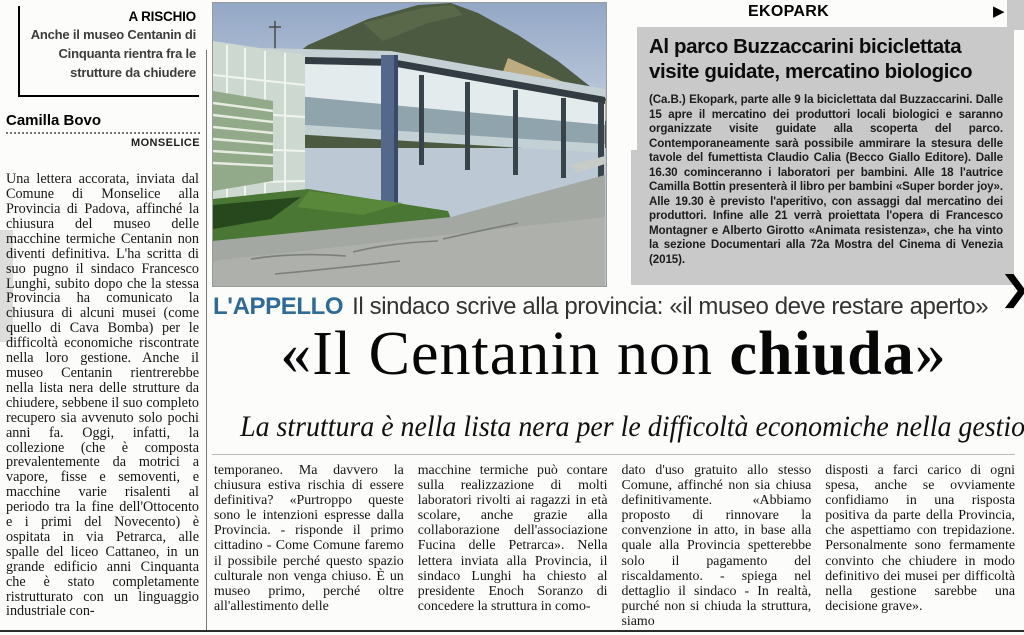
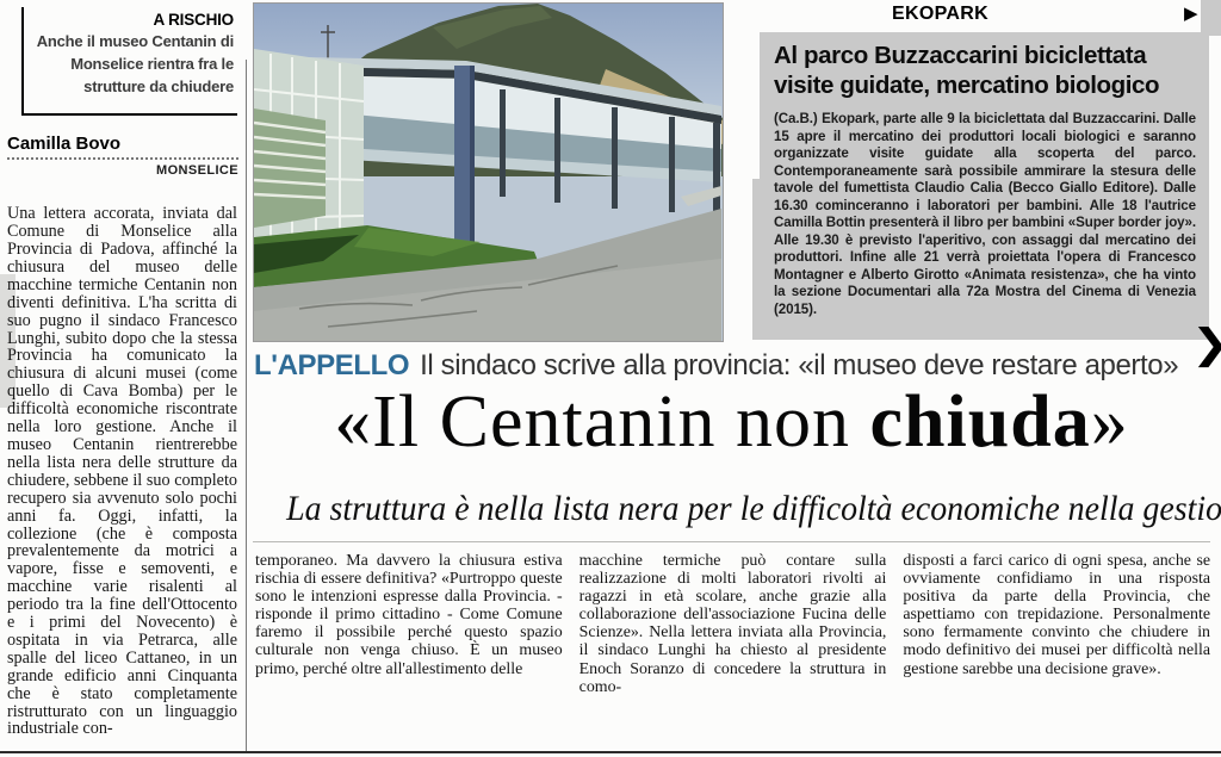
  A RISCHIO
- Anche il museo Centanin di Cinquanta rientra fra le strutture da chiudere
+ Anche il museo Centanin di Monselice rientra fra le strutture da chiudere
  Camilla Bovo
  MONSELICE
  Una lettera accorata, inviata dal Comune di Monselice alla Provincia di Padova, affinché la chiusura del museo delle macchine termiche Centanin non diventi definitiva. L'ha scritta di suo pugno il sindaco Francesco Lunghi, subito dopo che la stessa Provincia ha comunicato la chiusura di alcuni musei (come quello di Cava Bomba) per le difficoltà economiche riscontrate nella loro gestione. Anche il museo Centanin rientrerebbe nella lista nera delle strutture da chiudere, sebbene il suo completo recupero sia avvenuto solo pochi anni fa. Oggi, infatti, la collezione (che è composta prevalentemente da motrici a vapore, fisse e semoventi, e macchine varie risalenti al periodo tra la fine dell'Ottocento e i primi del Novecento) è ospitata in via Petrarca, alle spalle del liceo Cattaneo, in un grande edificio anni Cinquanta che è stato completamente ristrutturato con un linguaggio industriale con-
  EKOPARK
  ▶
  Al parco Buzzaccarini biciclettata
  visite guidate, mercatino biologico
  (Ca.B.) Ekopark, parte alle 9 la biciclettata dal Buzzaccarini. Dalle 15 apre il mercatino dei produttori locali biologici e saranno organizzate visite guidate alla scoperta del parco. Contemporaneamente sarà possibile ammirare la stesura delle tavole del fumettista Claudio Calia (Becco Giallo Editore). Dalle 16.30 cominceranno i laboratori per bambini. Alle 18 l'autrice Camilla Bottin presenterà il libro per bambini «Super border joy». Alle 19.30 è previsto l'aperitivo, con assaggi dal mercatino dei produttori. Infine alle 21 verrà proiettata l'opera di Francesco Montagner e Alberto Girotto «Animata resistenza», che ha vinto la sezione Documentari alla 72a Mostra del Cinema di Venezia (2015).
  ❯
  L'APPELLO Il sindaco scrive alla provincia: «il museo deve restare aperto»
  «Il Centanin non chiuda»
  La struttura è nella lista nera per le difficoltà economiche nella gestio
  temporaneo. Ma davvero la chiusura estiva rischia di essere definitiva? «Purtroppo queste sono le intenzioni espresse dalla Provincia. - risponde il primo cittadino - Come Comune faremo il possibile perché questo spazio culturale non venga chiuso. È un museo primo, perché oltre all'allestimento delle
- macchine termiche può contare sulla realizzazione di molti laboratori rivolti ai ragazzi in età scolare, anche grazie alla collaborazione dell'associazione Fucina delle Petrarca». Nella lettera inviata alla Provincia, il sindaco Lunghi ha chiesto al presidente Enoch Soranzo di concedere la struttura in como-
+ macchine termiche può contare sulla realizzazione di molti laboratori rivolti ai ragazzi in età scolare, anche grazie alla collaborazione dell'associazione Fucina delle Scienze». Nella lettera inviata alla Provincia, il sindaco Lunghi ha chiesto al presidente Enoch Soranzo di concedere la struttura in como-
- dato d'uso gratuito allo stesso Comune, affinché non sia chiusa definitivamente. «Abbiamo proposto di rinnovare la convenzione in atto, in base alla quale alla Provincia spetterebbe solo il pagamento del riscaldamento. - spiega nel dettaglio il sindaco - In realtà, purché non si chiuda la struttura, siamo
  disposti a farci carico di ogni spesa, anche se ovviamente confidiamo in una risposta positiva da parte della Provincia, che aspettiamo con trepidazione. Personalmente sono fermamente convinto che chiudere in modo definitivo dei musei per difficoltà nella gestione sarebbe una decisione grave».
